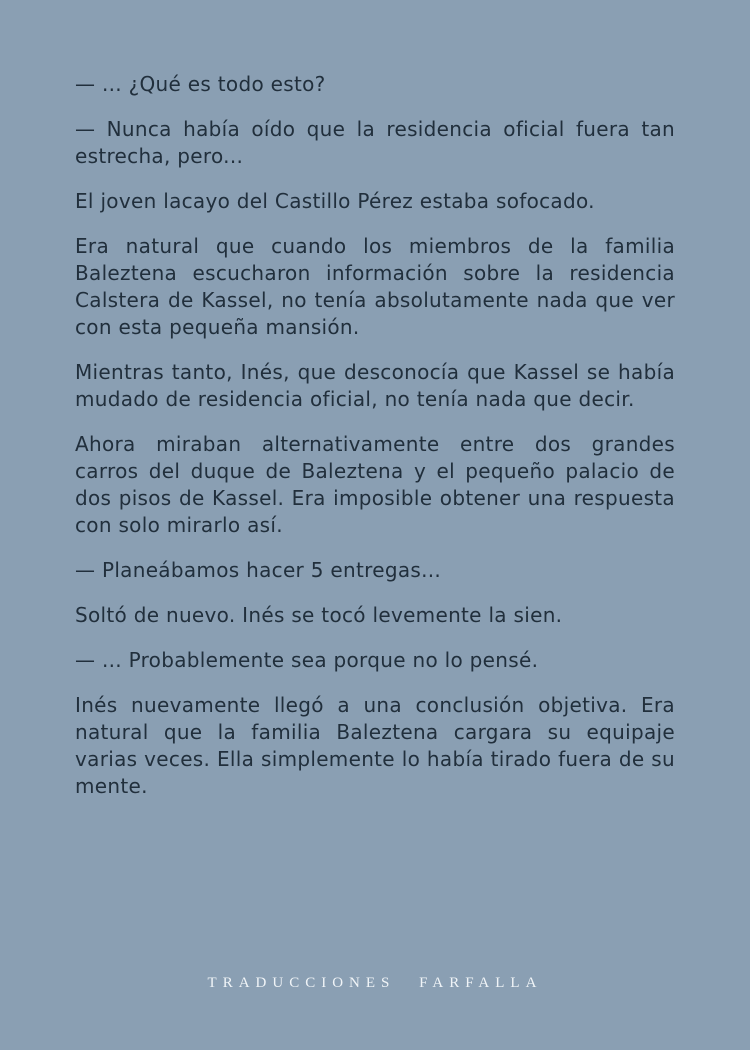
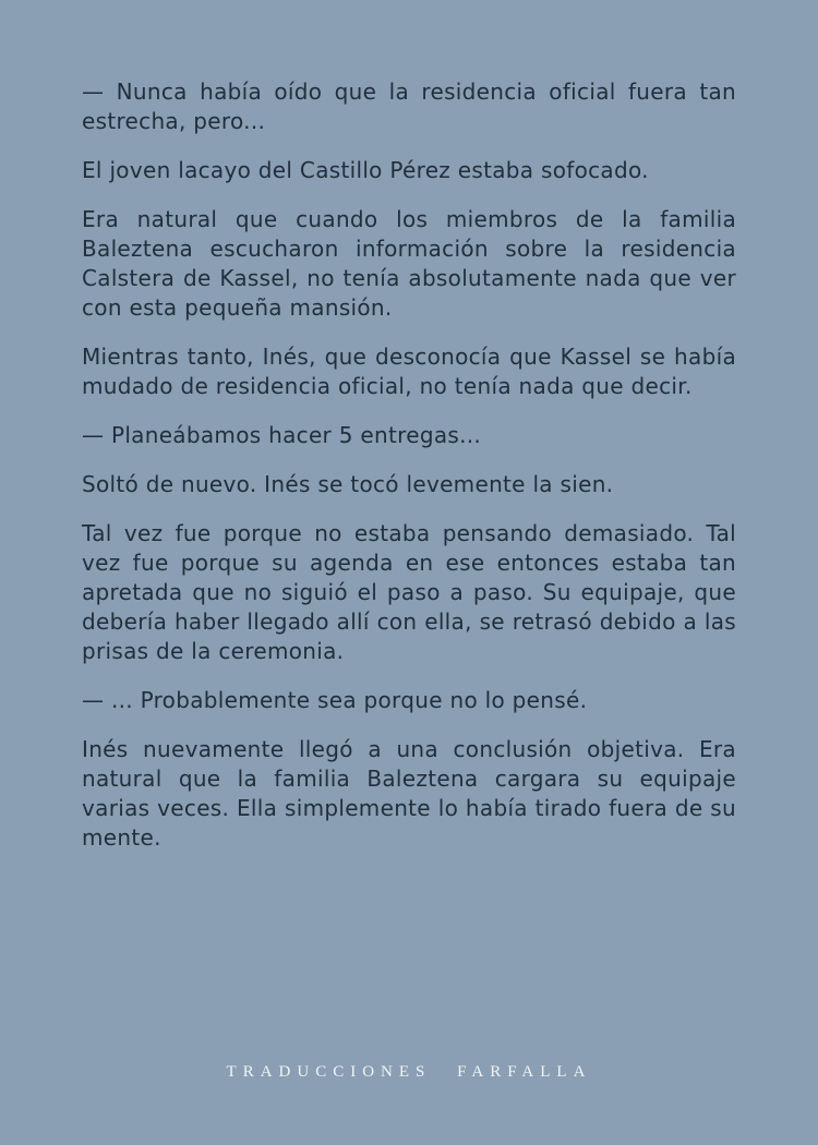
- — ... ¿Qué es todo esto?
  — Nunca había oído que la residencia oficial fuera tan estrecha, pero...
  El joven lacayo del Castillo Pérez estaba sofocado.
  Era natural que cuando los miembros de la familia Baleztena escucharon información sobre la residencia Calstera de Kassel, no tenía absolutamente nada que ver con esta pequeña mansión.
  Mientras tanto, Inés, que desconocía que Kassel se había mudado de residencia oficial, no tenía nada que decir.
- Ahora miraban alternativamente entre dos grandes carros del duque de Baleztena y el pequeño palacio de dos pisos de Kassel. Era imposible obtener una respuesta con solo mirarlo así.
  — Planeábamos hacer 5 entregas...
  Soltó de nuevo. Inés se tocó levemente la sien.
+ Tal vez fue porque no estaba pensando demasiado. Tal vez fue porque su agenda en ese entonces estaba tan apretada que no siguió el paso a paso. Su equipaje, que debería haber llegado allí con ella, se retrasó debido a las prisas de la ceremonia.
  — ... Probablemente sea porque no lo pensé.
  Inés nuevamente llegó a una conclusión objetiva. Era natural que la familia Baleztena cargara su equipaje varias veces. Ella simplemente lo había tirado fuera de su mente.
  TRADUCCIONES FARFALLA
